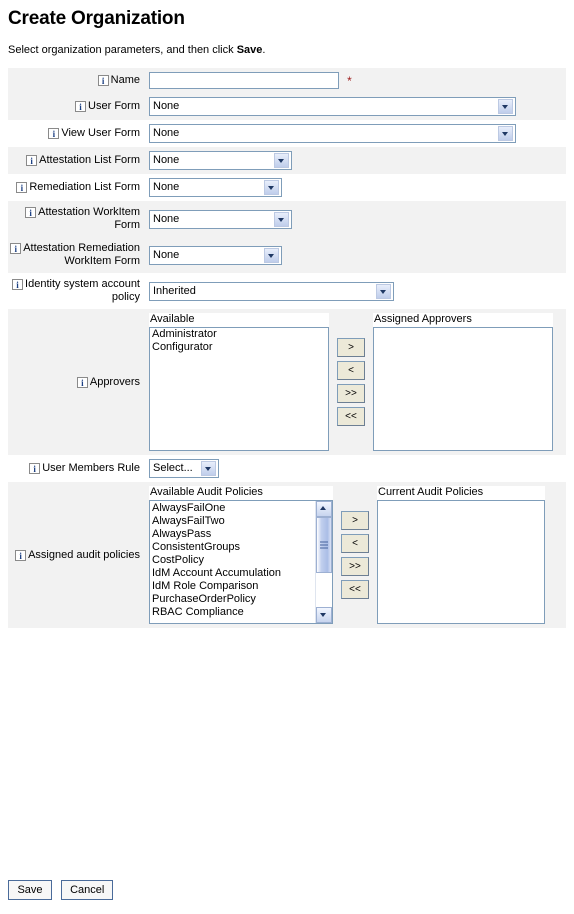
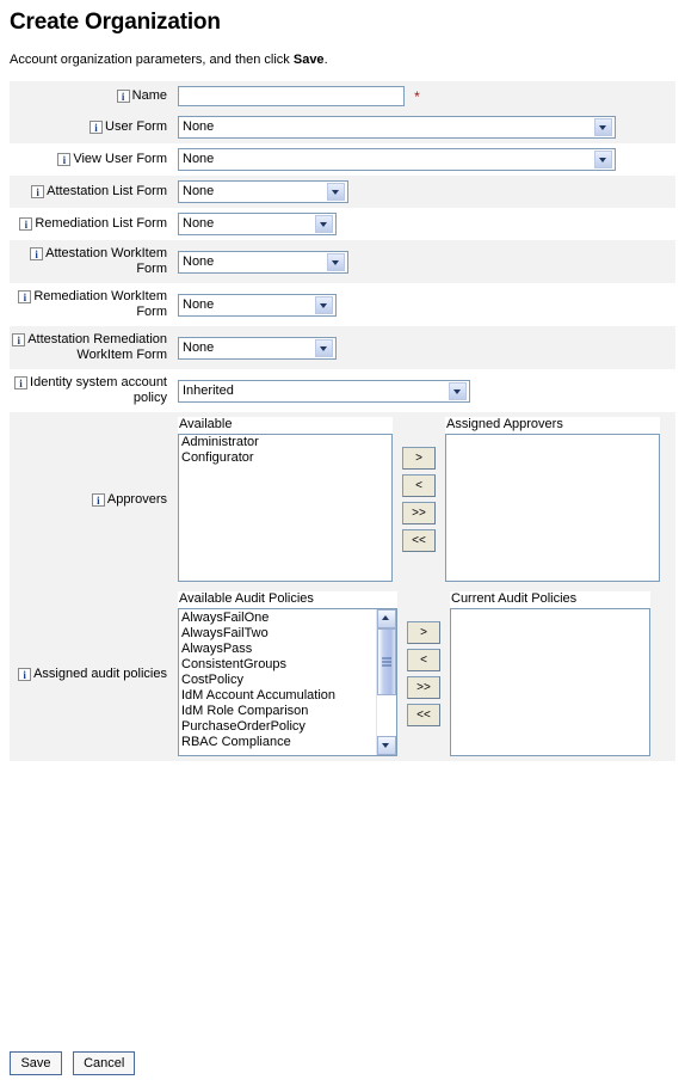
  Create Organization
- Select organization parameters, and then click Save.
+ Account organization parameters, and then click Save.
  i Name	*
  i User Form	None
  i View User Form	None
  i Attestation List Form	None
  i Remediation List Form	None
  i Attestation WorkItem Form	None
+ i Remediation WorkItem Form	None
  i Attestation Remediation WorkItem Form	None
  i Identity system account policy	Inherited
  i Approvers	Available Administrator Configurator > < >> << Assigned Approvers
- i User Members Rule	Select...
  i Assigned audit policies	Available Audit Policies AlwaysFailOne AlwaysFailTwo AlwaysPass ConsistentGroups CostPolicy IdM Account Accumulation IdM Role Comparison PurchaseOrderPolicy RBAC Compliance > < >> << Current Audit Policies
  Save Cancel
